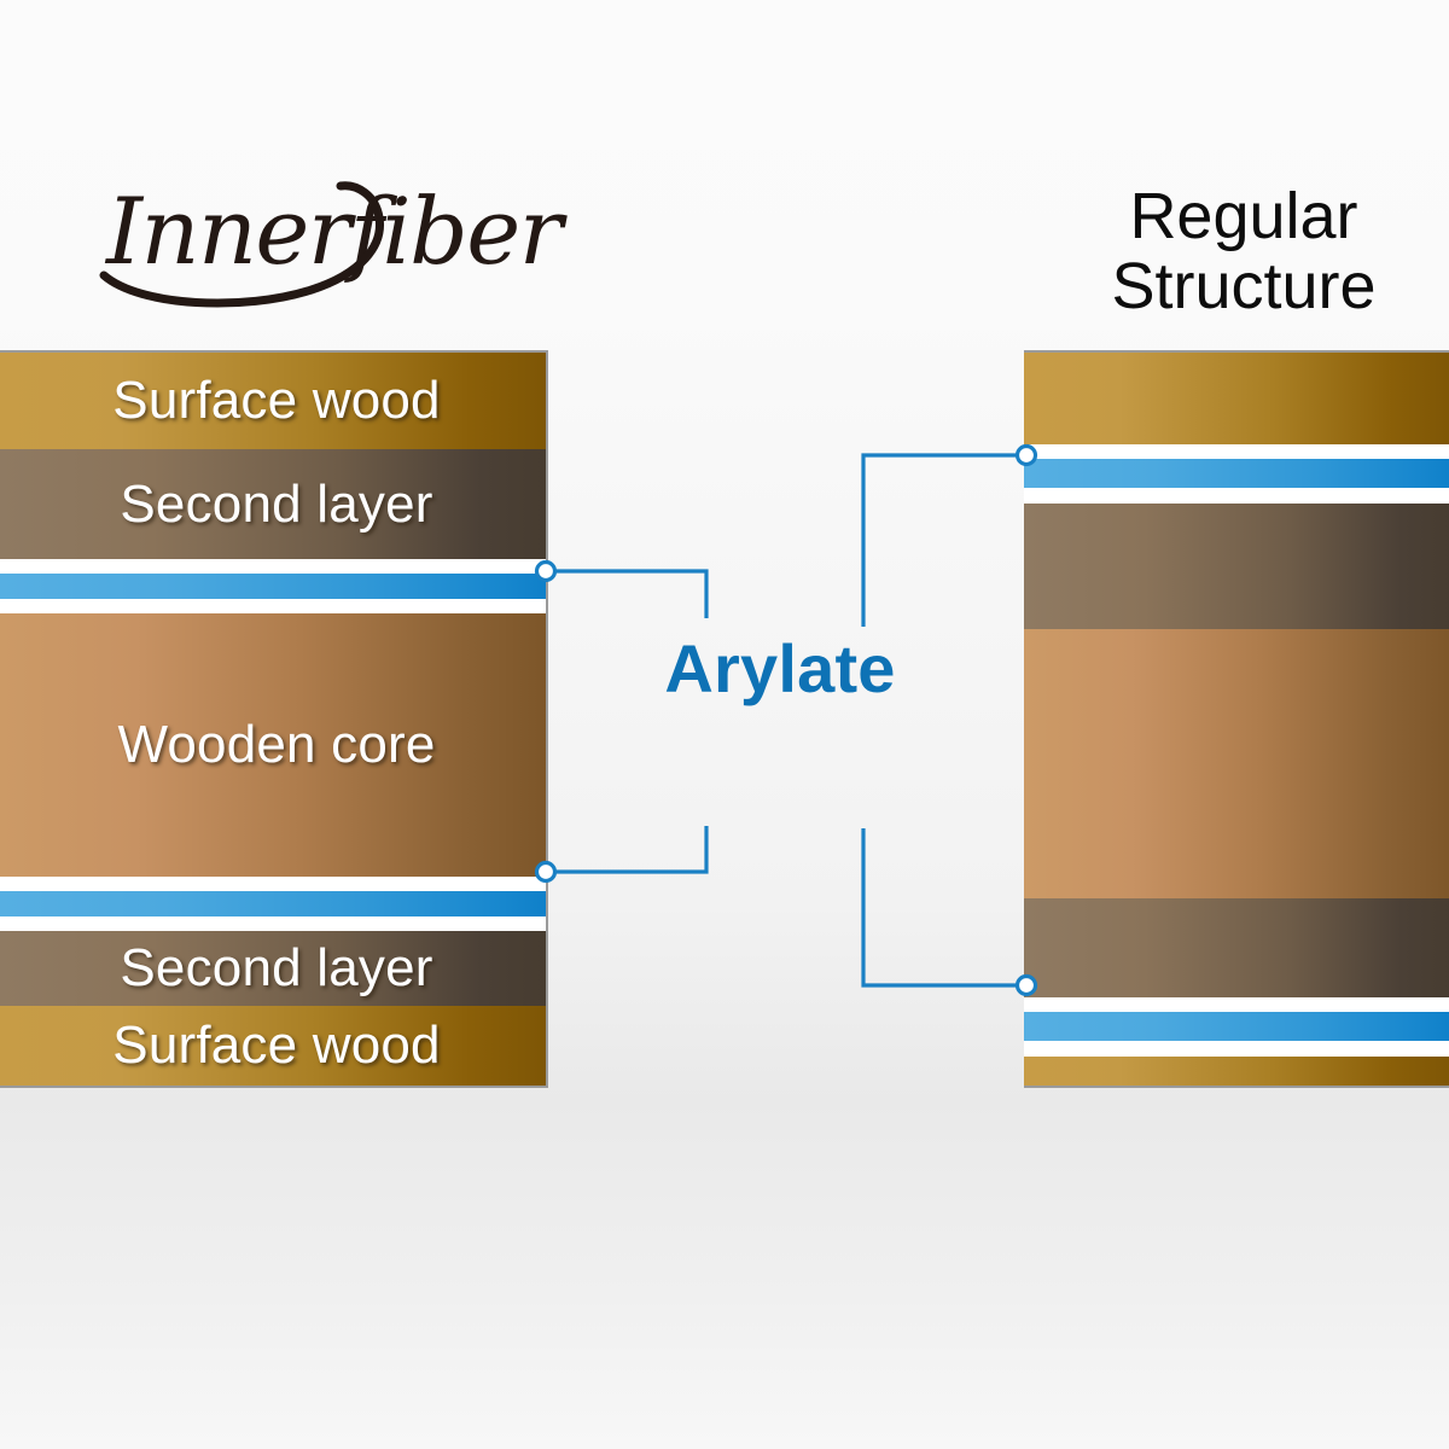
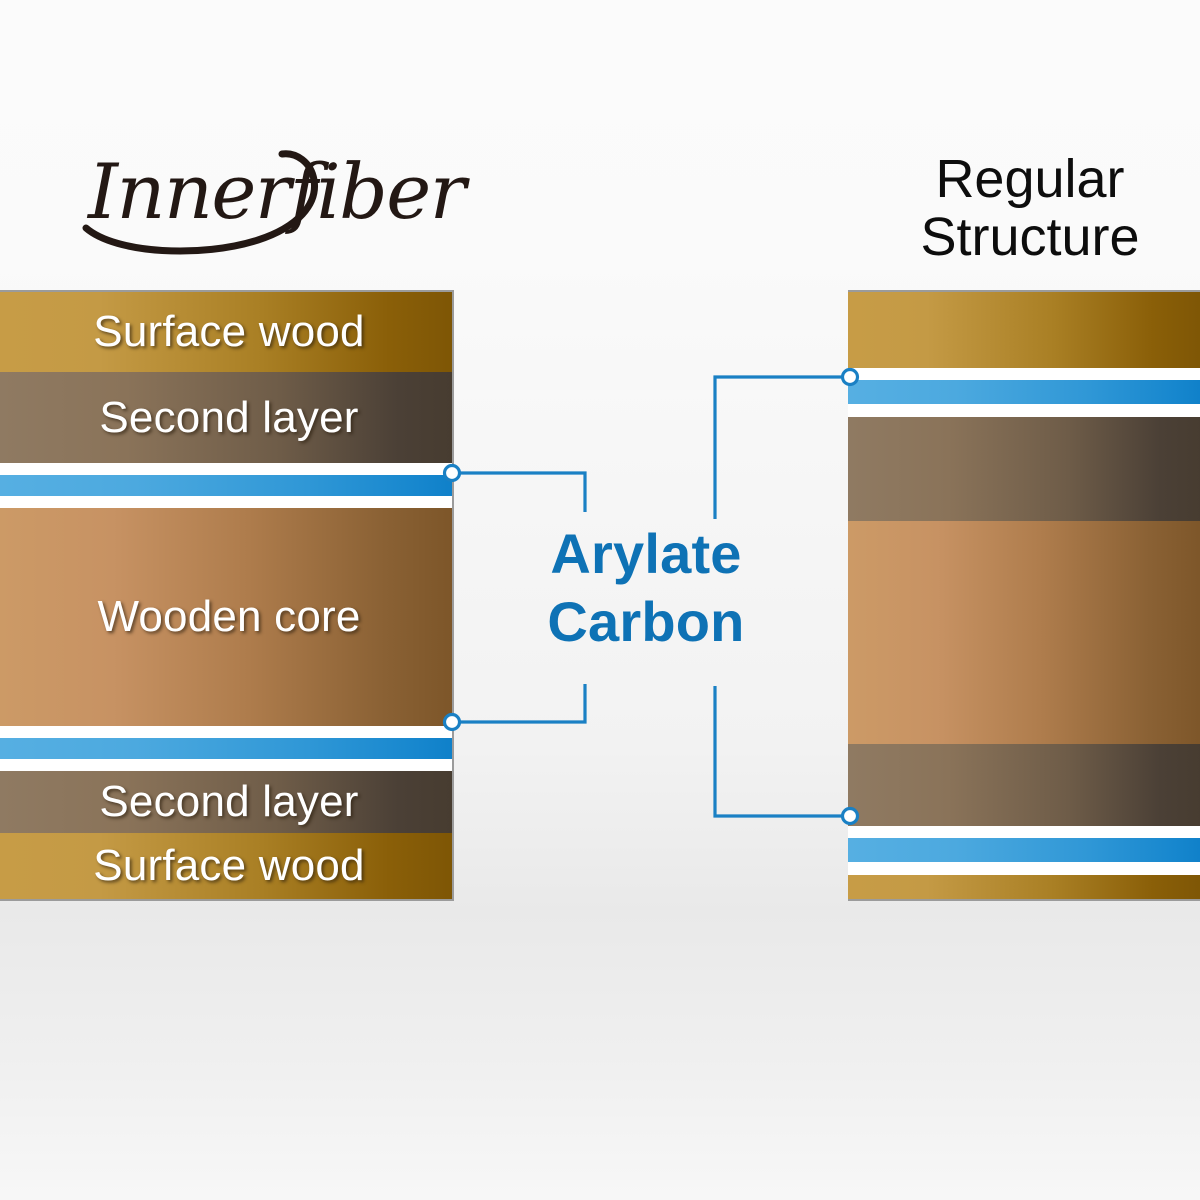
  Innerfiber
  Regular
  Structure
  Surface wood
  Second layer
  Wooden core
  Second layer
  Surface wood
  Arylate
+ Carbon
